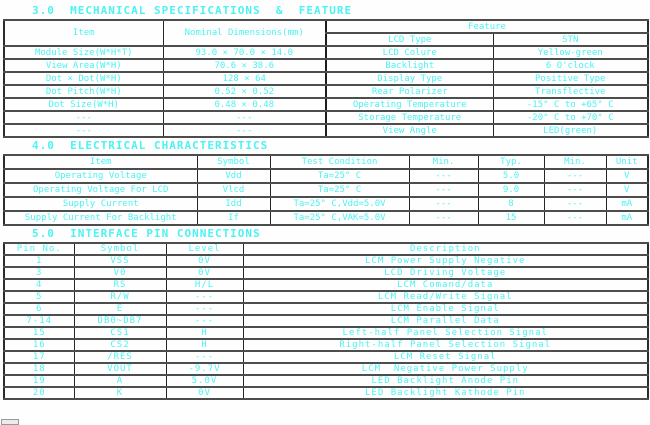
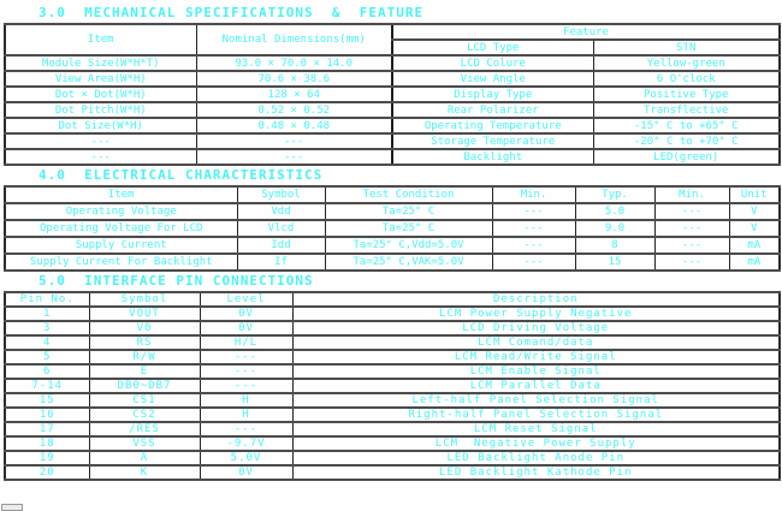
  3.0 MECHANICAL SPECIFICATIONS & FEATURE
  Item	Nominal Dimensions(mm)	Feature
  LCD Type	STN
  Module Size(W*H*T)	93.0 × 70.0 × 14.0	LCD Colure	Yellow-green
- View Area(W*H)	70.6 × 38.6	Backlight	6 O'clock
+ View Area(W*H)	70.6 × 38.6	View Angle	6 O'clock
  Dot × Dot(W*H)	128 × 64	Display Type	Positive Type
  Dot Pitch(W*H)	0.52 × 0.52	Rear Polarizer	Transflective
  Dot Size(W*H)	0.48 × 0.48	Operating Temperature	-15° C to +65° C
  ---	---	Storage Temperature	-20° C to +70° C
- ---	---	View Angle	LED(green)
+ ---	---	Backlight	LED(green)
  4.0 ELECTRICAL CHARACTERISTICS
  Item	Symbol	Test Condition	Min.	Typ.	Min.	Unit
  Operating Voltage	Vdd	Ta=25° C	---	5.0	---	V
  Operating Voltage For LCD	Vlcd	Ta=25° C	---	9.0	---	V
  Supply Current	Idd	Ta=25° C,Vdd=5.0V	---	8	---	mA
  Supply Current For Backlight	If	Ta=25° C,VAK=5.0V	---	15	---	mA
  5.0 INTERFACE PIN CONNECTIONS
  Pin No.	Symbol	Level	Description
- 1	VSS	0V	LCM Power Supply Negative
+ 1	VOUT	0V	LCM Power Supply Negative
  3	V0	0V	LCD Driving Voltage
  4	RS	H/L	LCM Comand/data
  5	R/W	---	LCM Read/Write Signal
  6	E	---	LCM Enable Signal
  7-14	DB0~DB7	---	LCM Parallel Data
  15	CS1	H	Left-half Panel Selection Signal
  16	CS2	H	Right-half Panel Selection Signal
  17	/RES	---	LCM Reset Signal
- 18	VOUT	-9.7V	LCM Negative Power Supply
+ 18	VSS	-9.7V	LCM Negative Power Supply
  19	A	5.0V	LED Backlight Anode Pin
  20	K	0V	LED Backlight Kathode Pin
